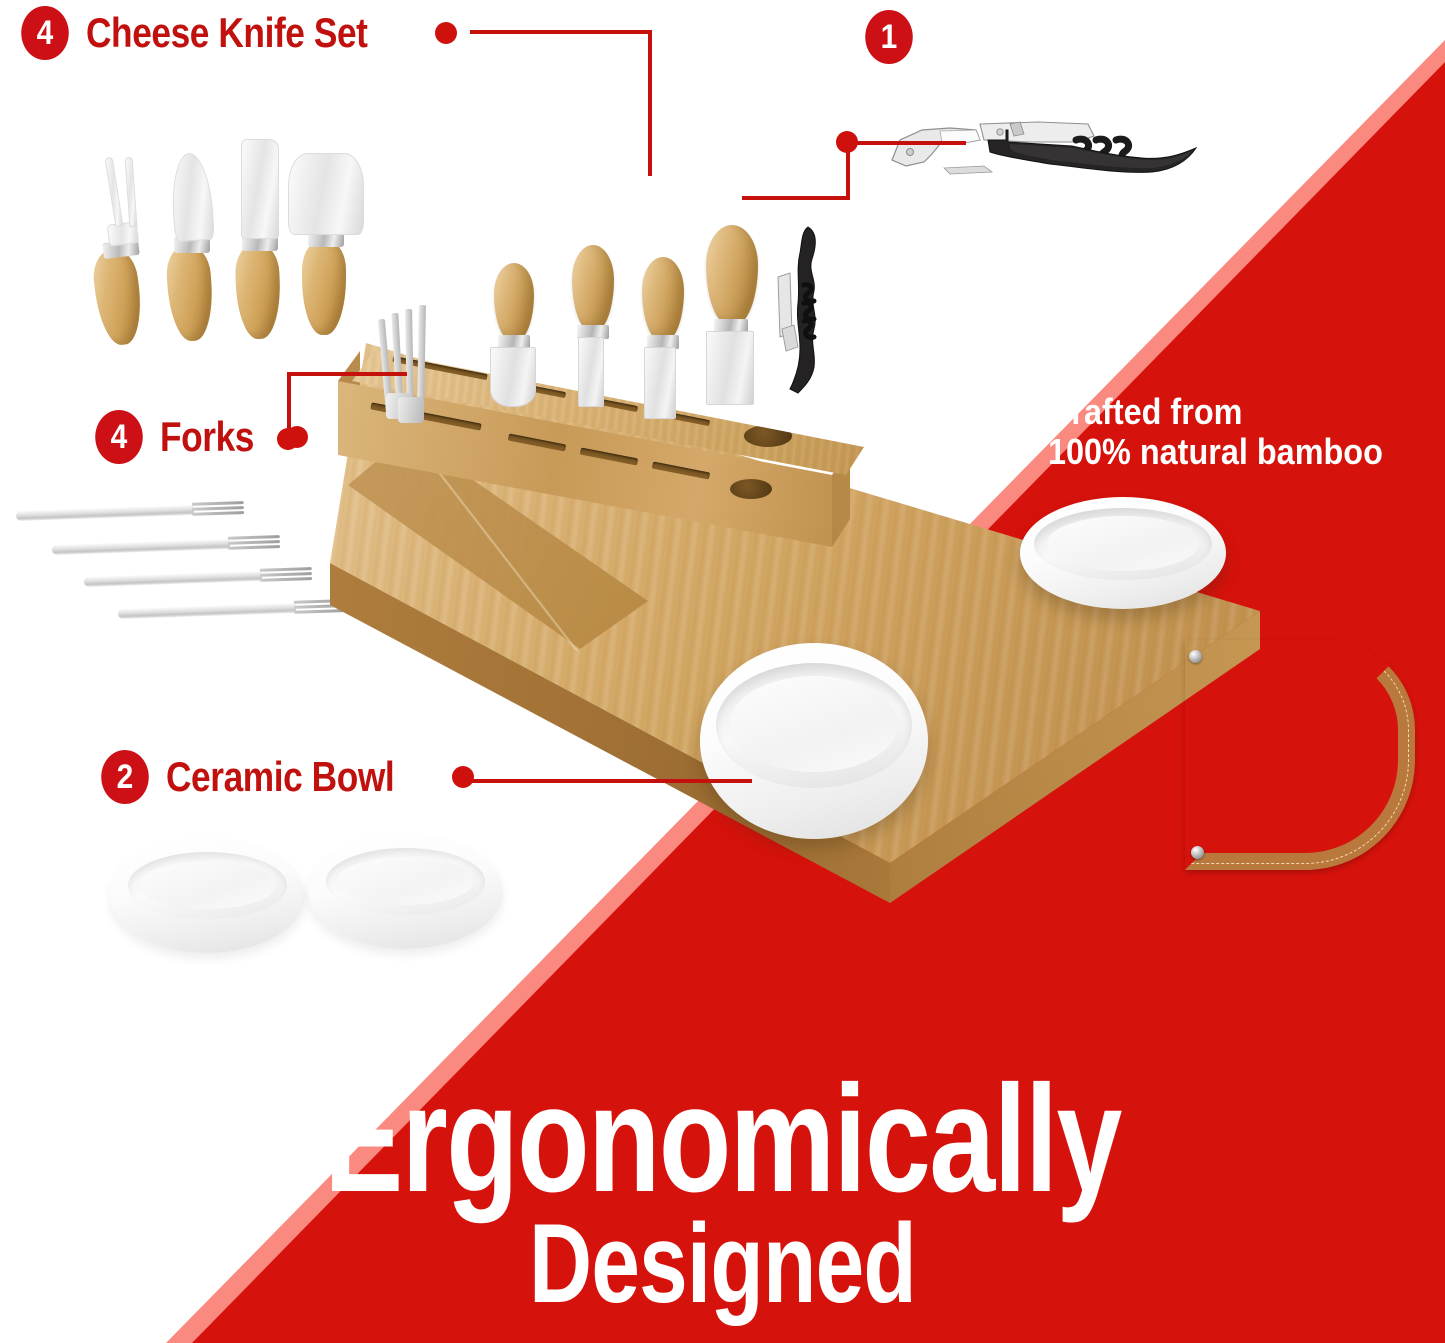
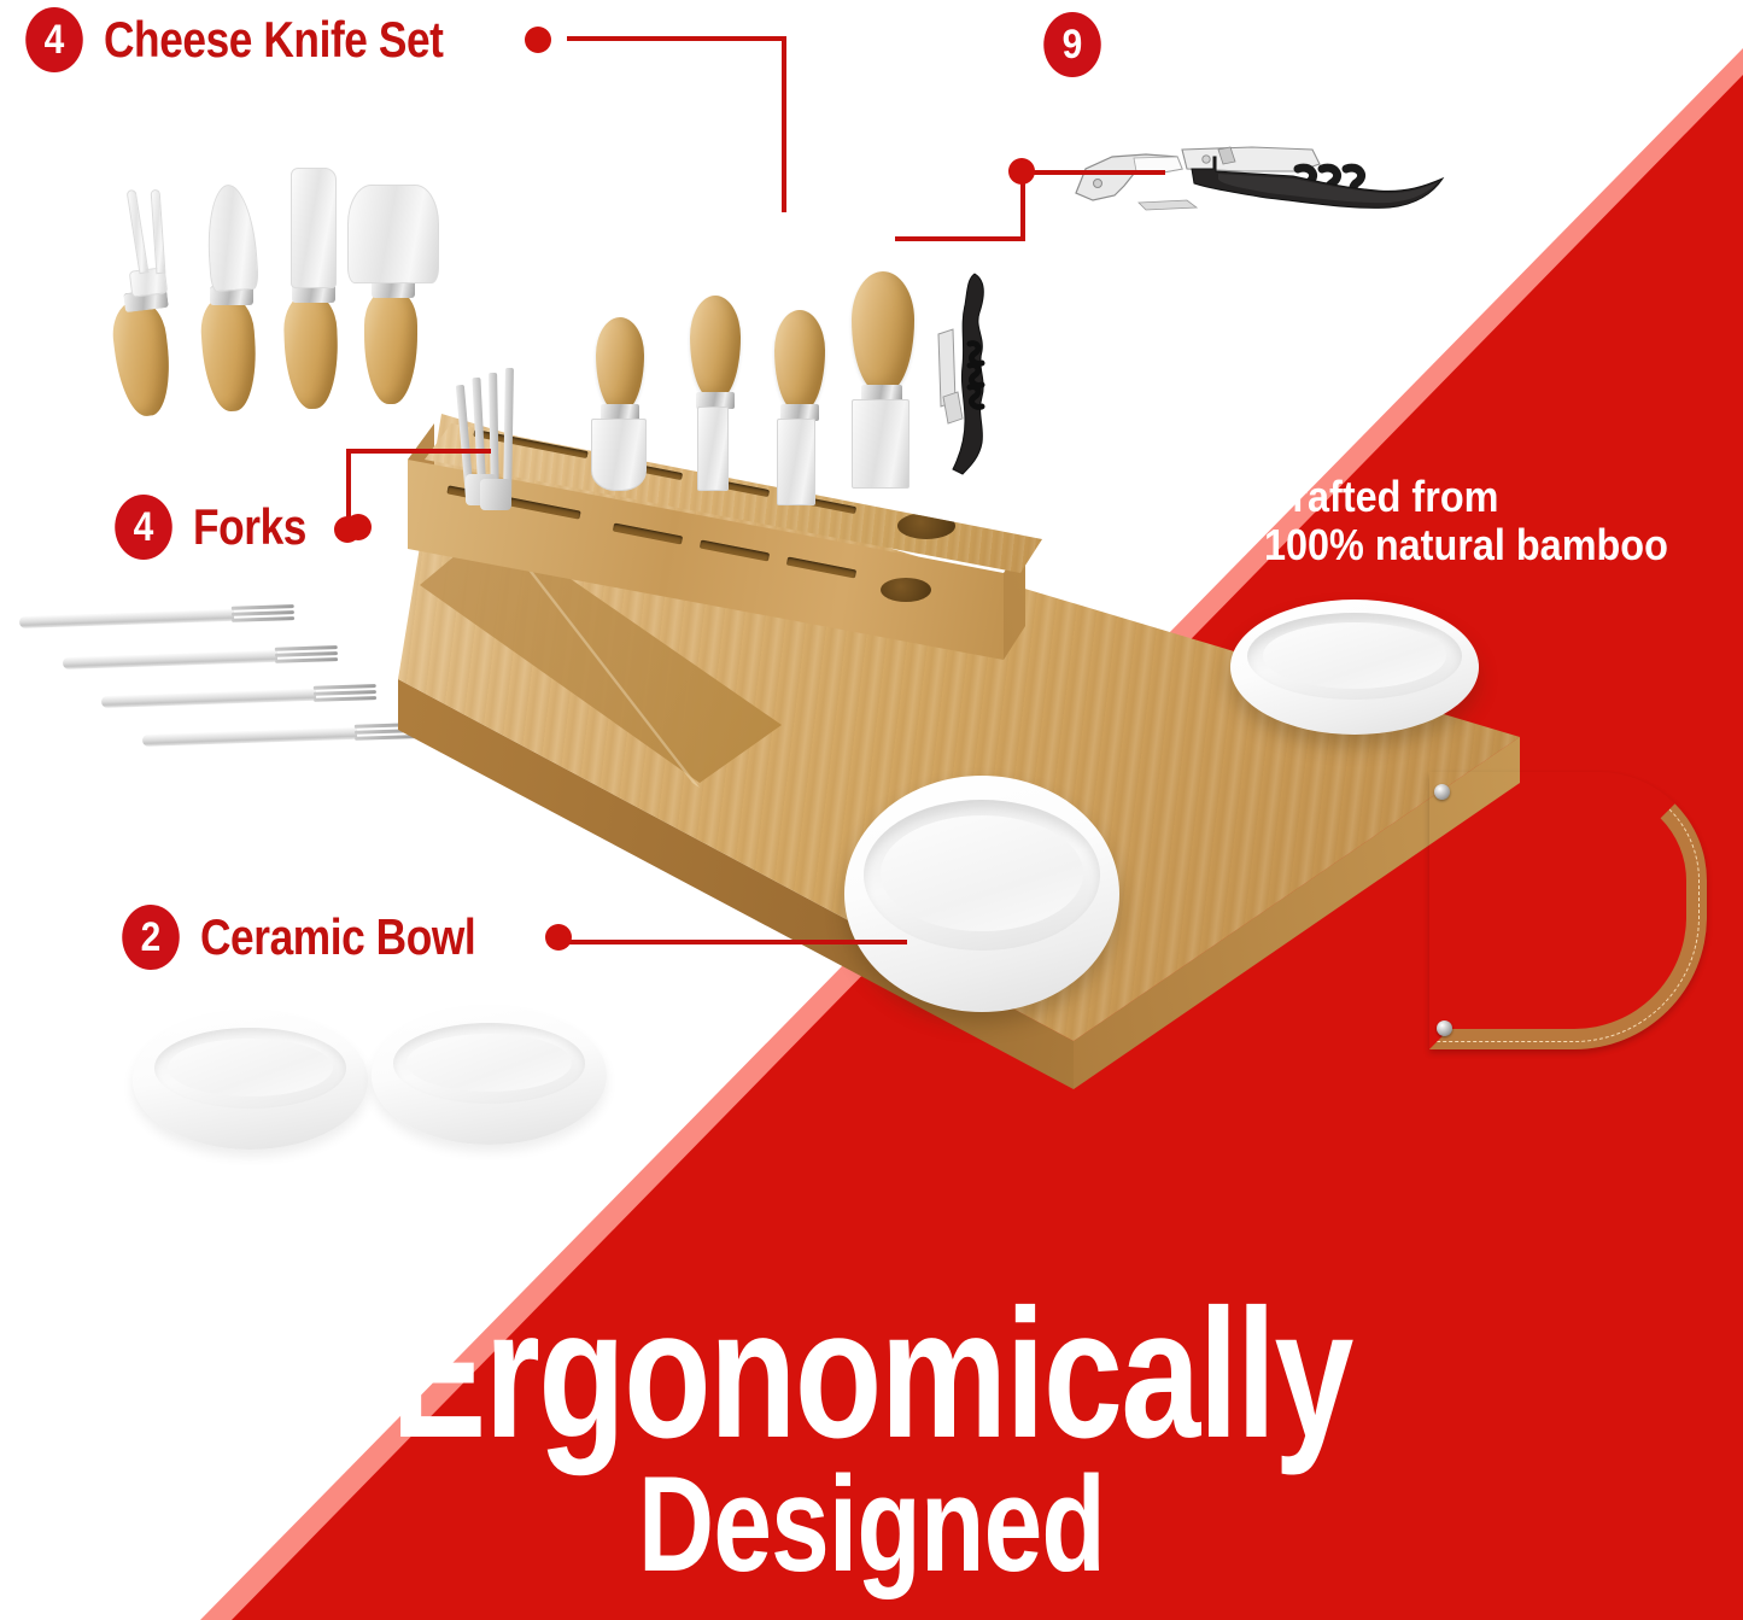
  4
  Cheese Knife Set
- 1
+ 9
  4
  Forks
  2
  Ceramic Bowl
  Crafted from
  100% natural bamboo
  Ergonomically
  Designed
